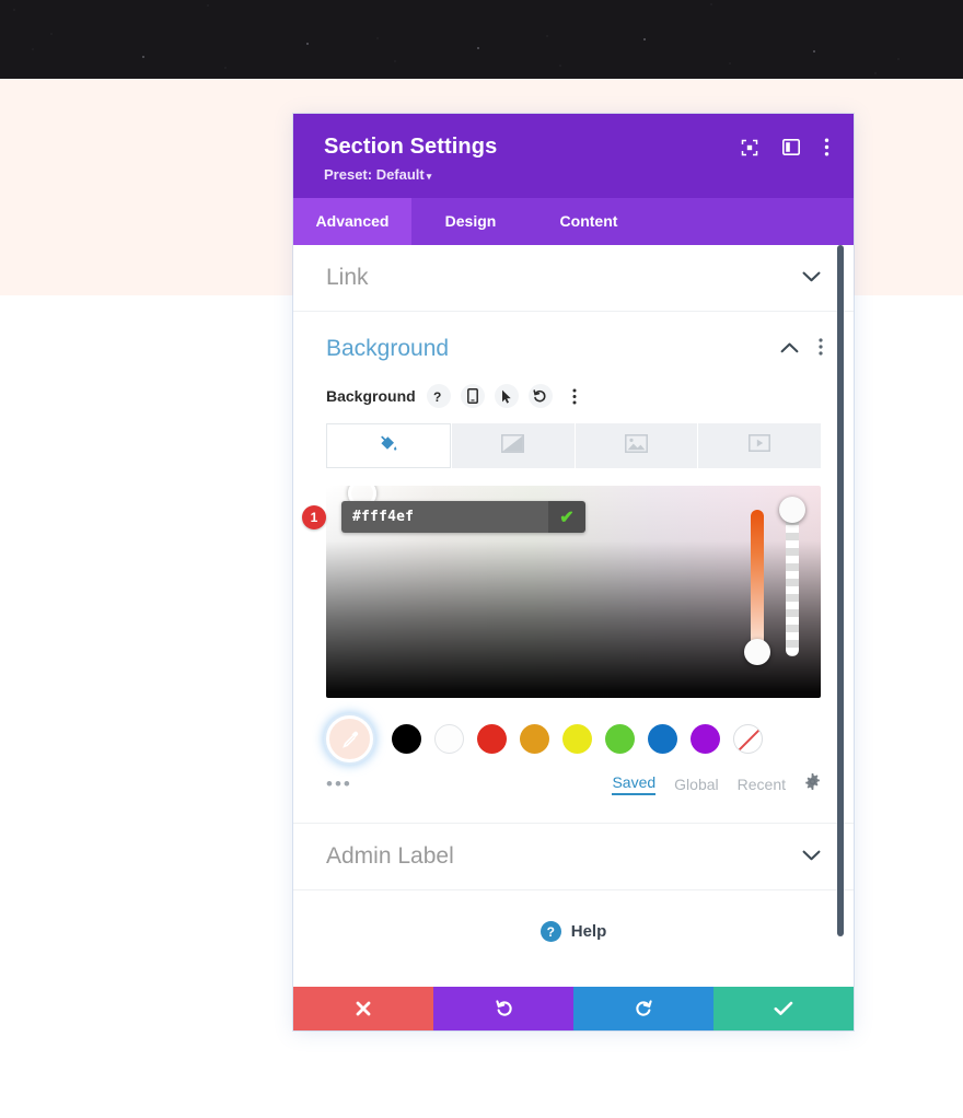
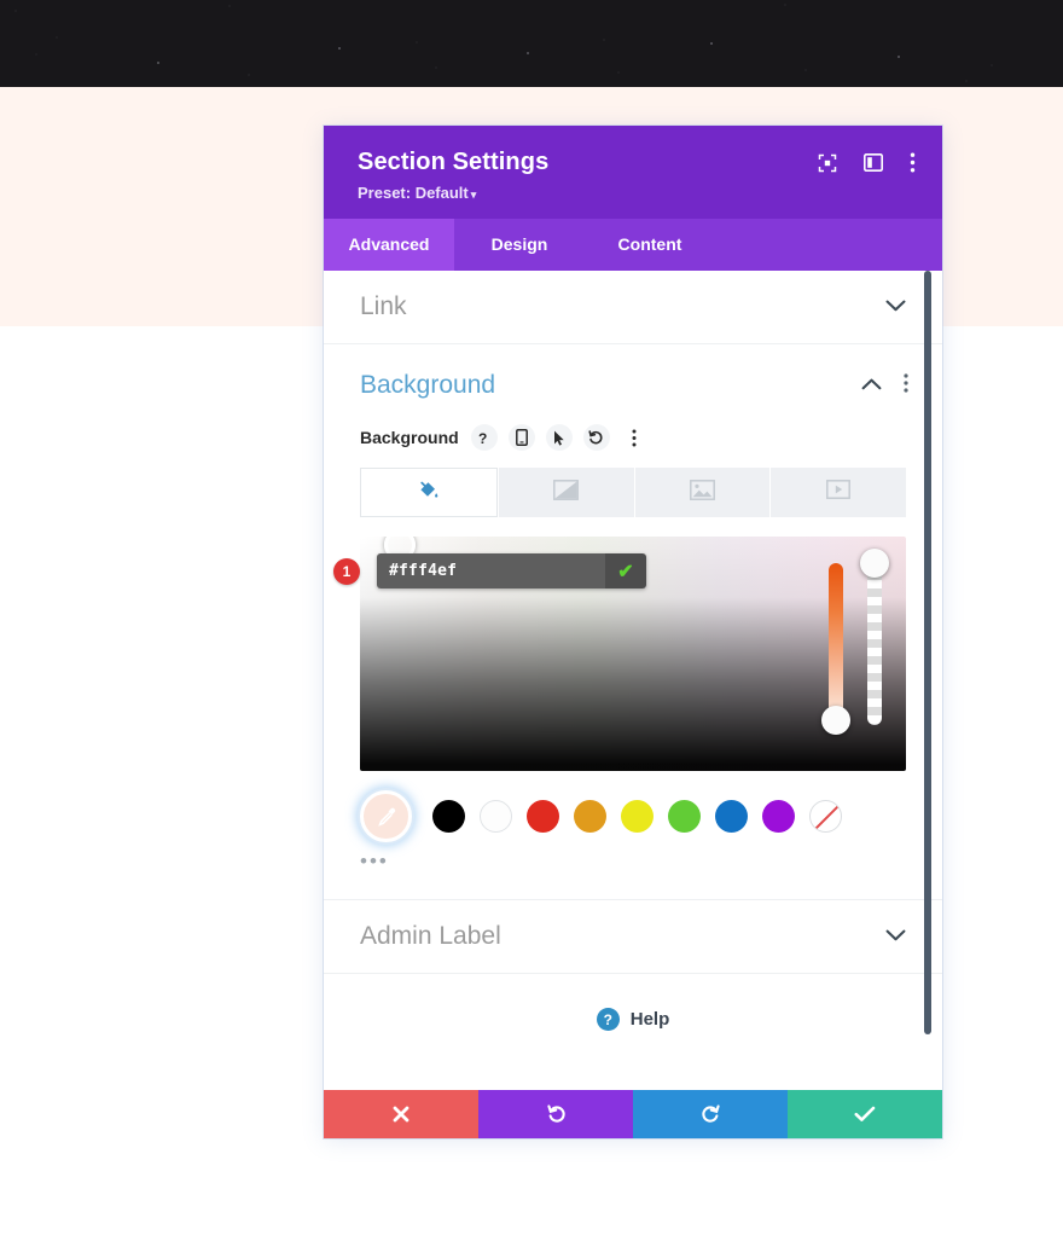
  Section Settings
  Preset: Default ▾
  Advanced
  Design
  Content
  Link
  Background
  Background
  ?
  1
  #fff4ef
  ✔
  •••
- Saved
- Global
- Recent
  Admin Label
  ?
  Help
